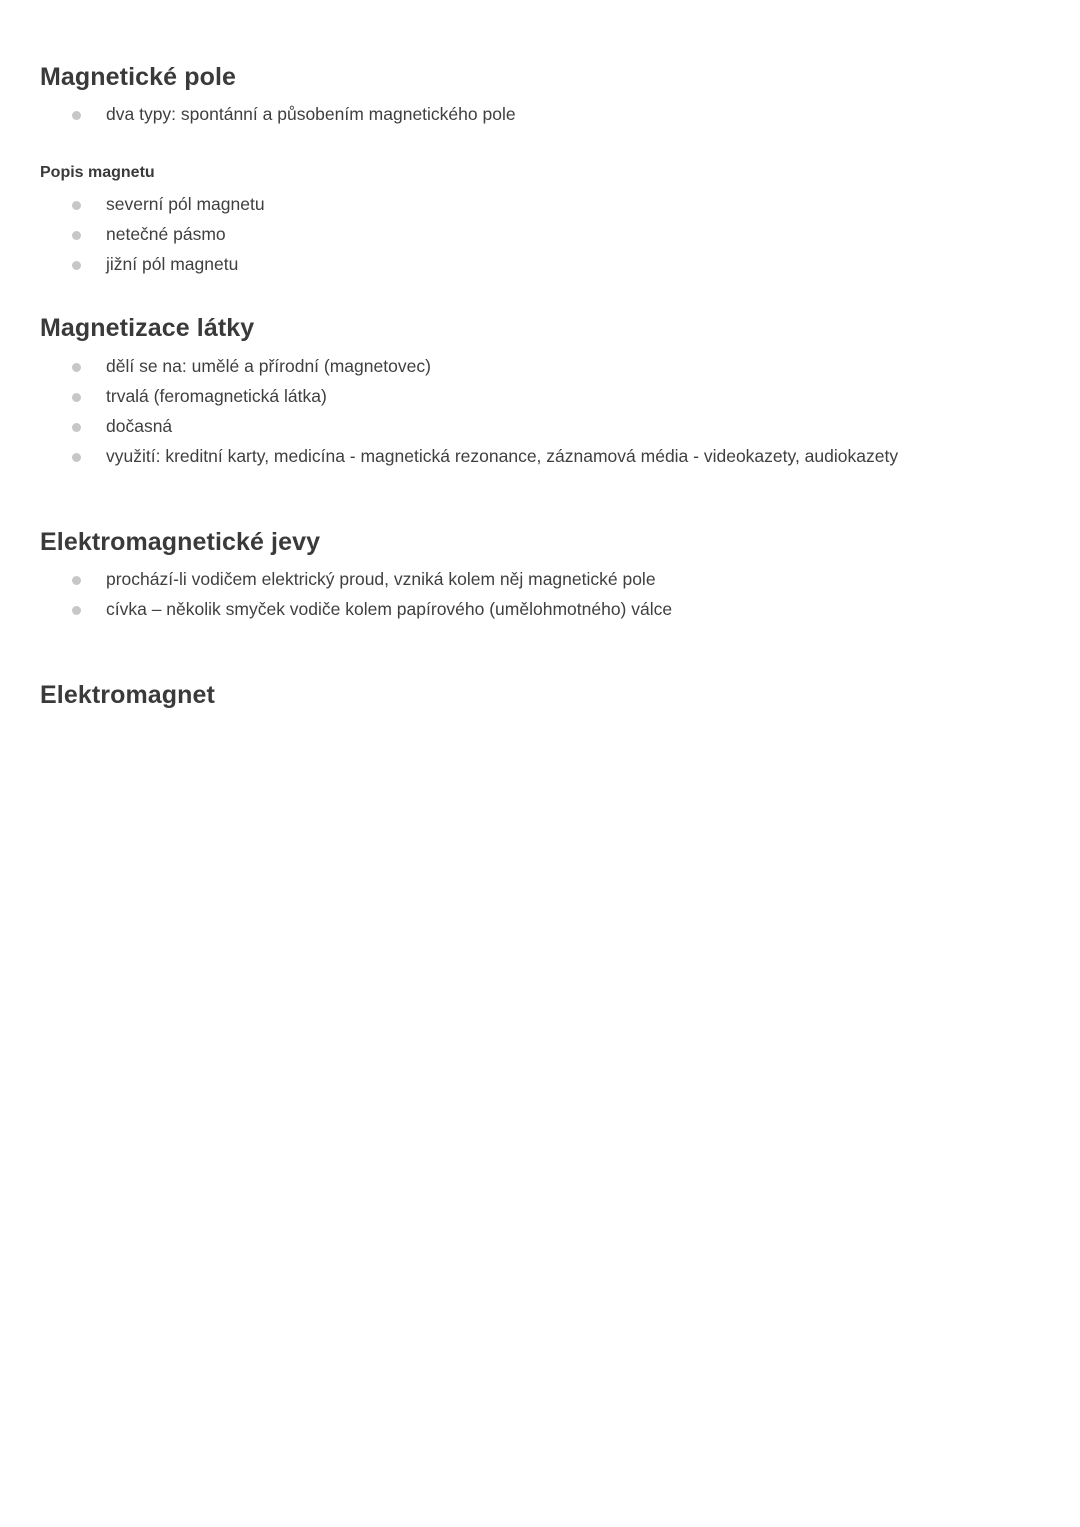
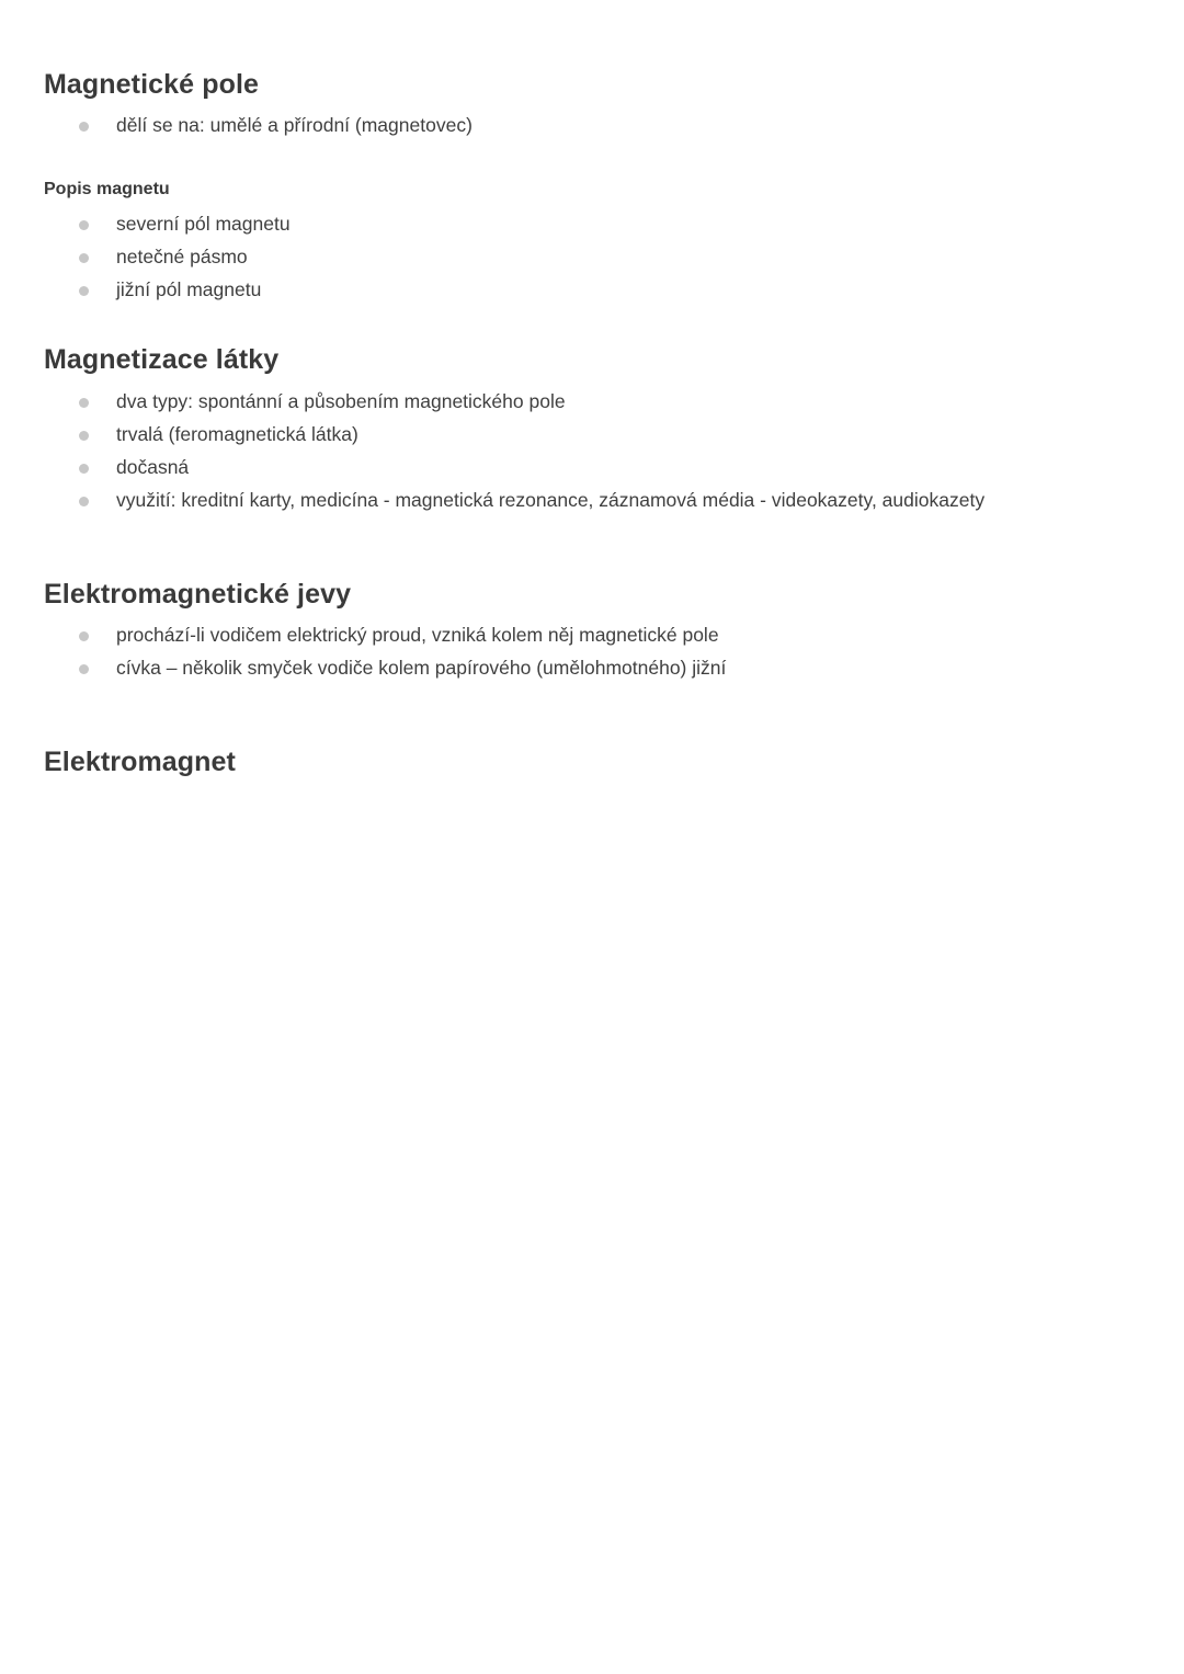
  Magnetické pole
- dva typy: spontánní a působením magnetického pole
+ dělí se na: umělé a přírodní (magnetovec)
  Popis magnetu
  severní pól magnetu
  netečné pásmo
  jižní pól magnetu
  Magnetizace látky
- dělí se na: umělé a přírodní (magnetovec)
+ dva typy: spontánní a působením magnetického pole
  trvalá (feromagnetická látka)
  dočasná
  využití: kreditní karty, medicína - magnetická rezonance, záznamová média - videokazety, audiokazety
  Elektromagnetické jevy
  prochází-li vodičem elektrický proud, vzniká kolem něj magnetické pole
- cívka – několik smyček vodiče kolem papírového (umělohmotného) válce
+ cívka – několik smyček vodiče kolem papírového (umělohmotného) jižní
  Elektromagnet
